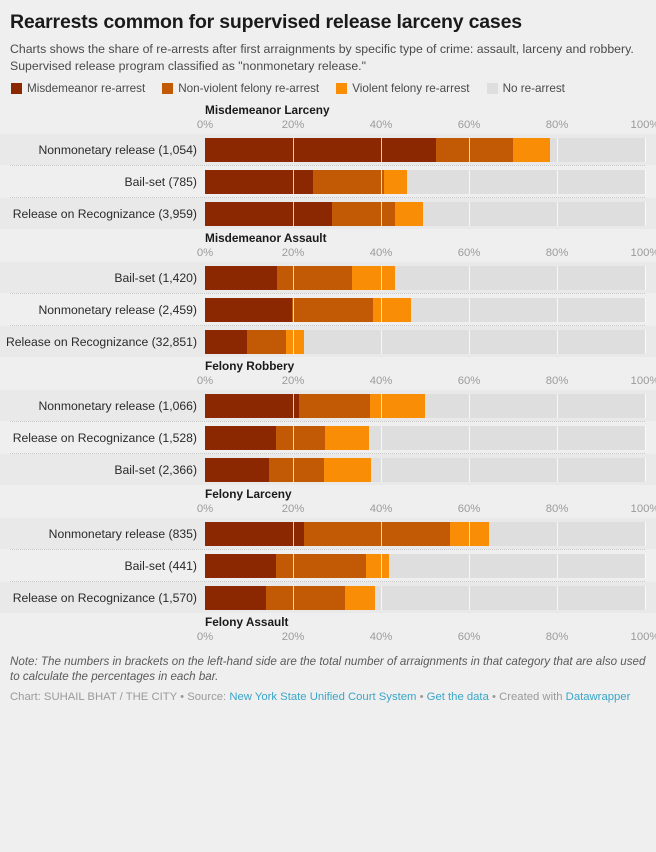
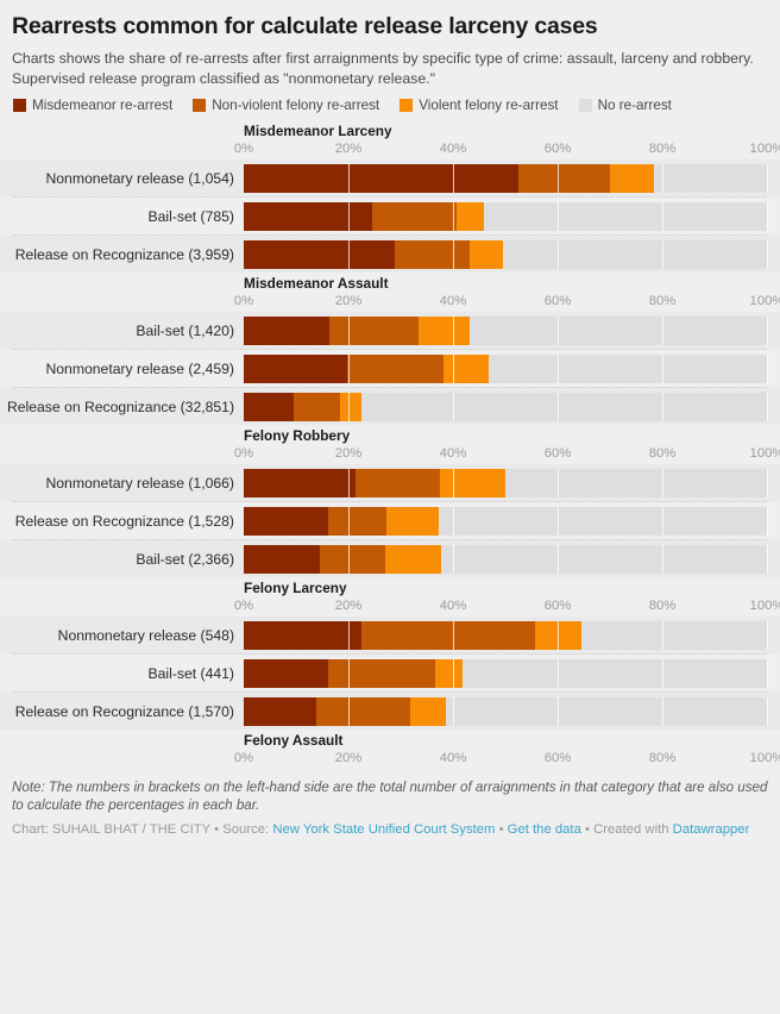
- Rearrests common for supervised release larceny cases
+ Rearrests common for calculate release larceny cases
  Charts shows the share of re-arrests after first arraignments by specific type of crime: assault, larceny and robbery. Supervised release program classified as "nonmonetary release."
  Misdemeanor re-arrest
  Non-violent felony re-arrest
  Violent felony re-arrest
  No re-arrest
  Misdemeanor Larceny
  0%
  20%
  40%
  60%
  80%
  100%
  Nonmonetary release (1,054)
  Bail-set (785)
  Release on Recognizance (3,959)
  Misdemeanor Assault
  0%
  20%
  40%
  60%
  80%
  100%
  Bail-set (1,420)
  Nonmonetary release (2,459)
  Release on Recognizance (32,851)
  Felony Robbery
  0%
  20%
  40%
  60%
  80%
  100%
  Nonmonetary release (1,066)
  Release on Recognizance (1,528)
  Bail-set (2,366)
  Felony Larceny
  0%
  20%
  40%
  60%
  80%
  100%
- Nonmonetary release (835)
+ Nonmonetary release (548)
  Bail-set (441)
  Release on Recognizance (1,570)
  Felony Assault
  0%
  20%
  40%
  60%
  80%
  100%
  Note: The numbers in brackets on the left-hand side are the total number of arraignments in that category that are also used to calculate the percentages in each bar.
  Chart: SUHAIL BHAT / THE CITY • Source: New York State Unified Court System • Get the data • Created with Datawrapper
